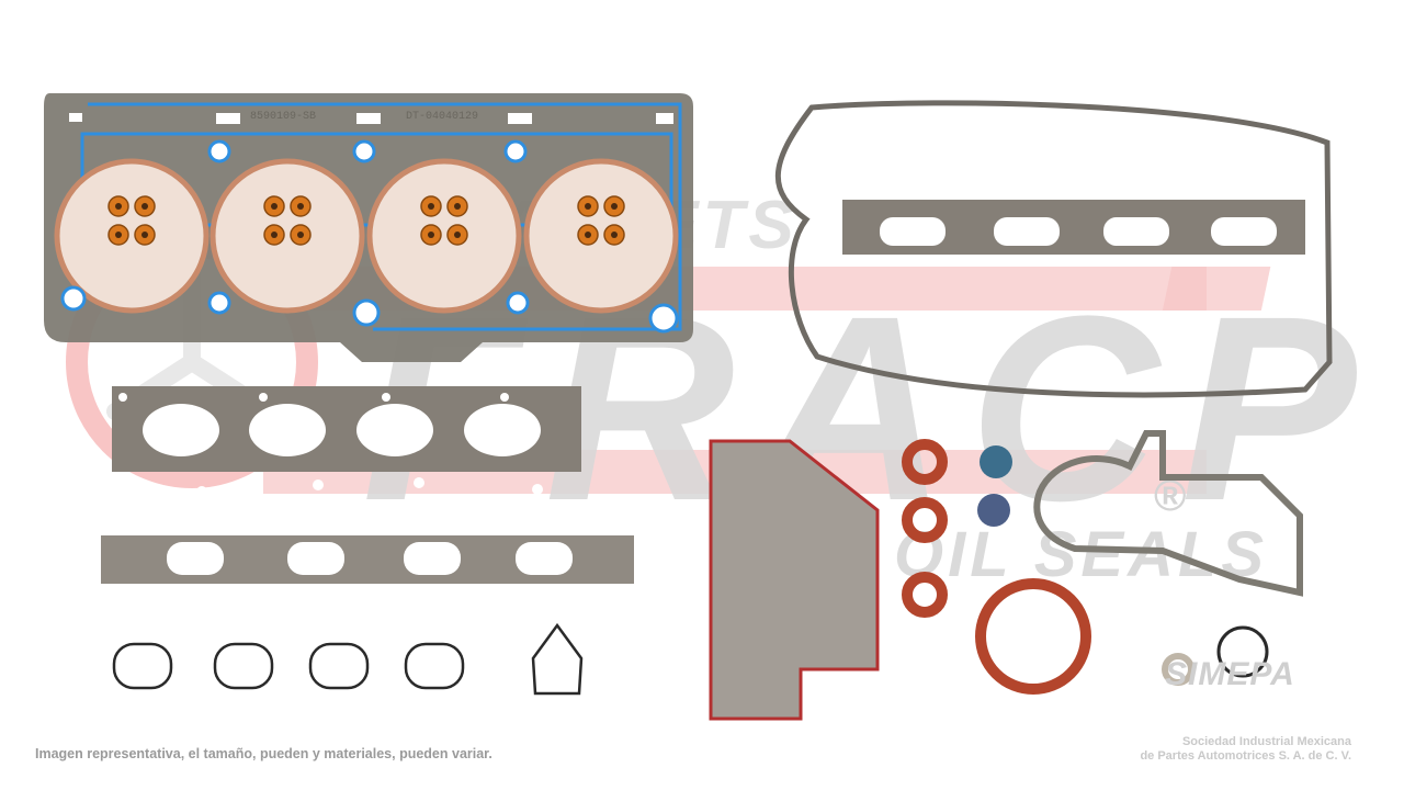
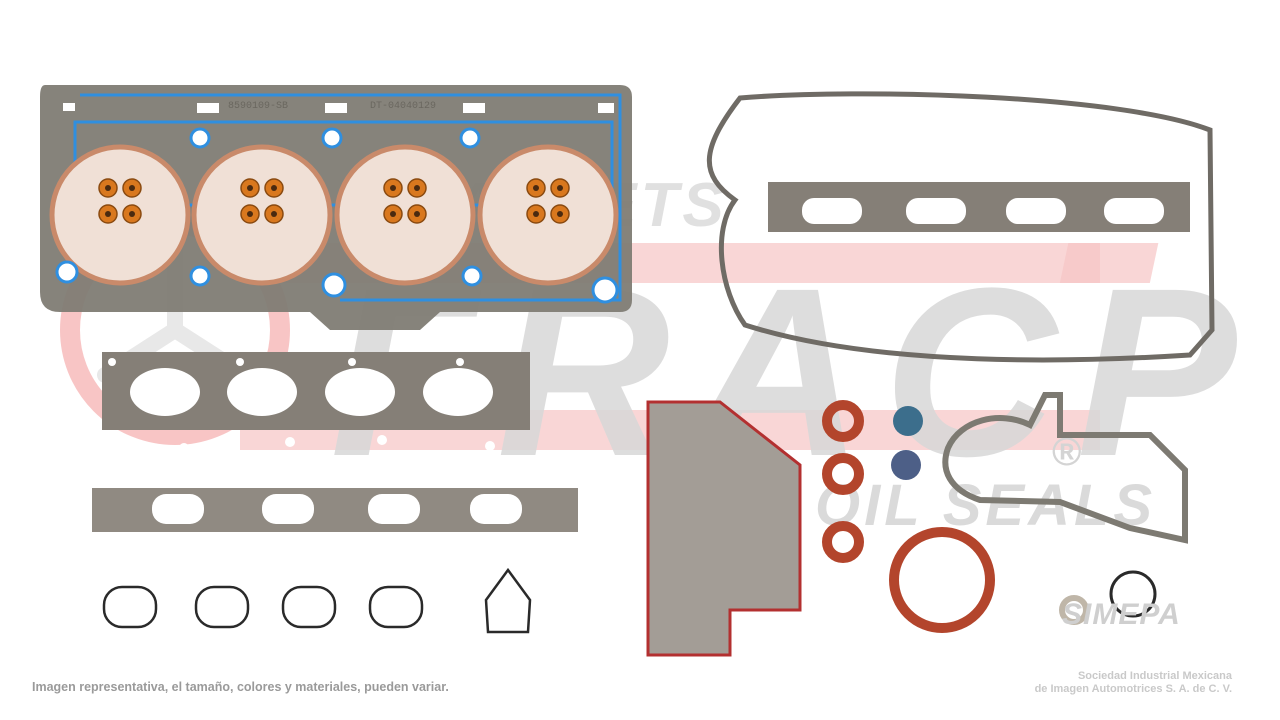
  RACP
  OIL SEALS
  ®
  8590109-SB
  DT-04040129
  SIMEPA
- Imagen representativa, el tamaño, pueden y materiales, pueden variar.
+ Imagen representativa, el tamaño, colores y materiales, pueden variar.
  Sociedad Industrial Mexicana
- de Partes Automotrices S. A. de C. V.
+ de Imagen Automotrices S. A. de C. V.
